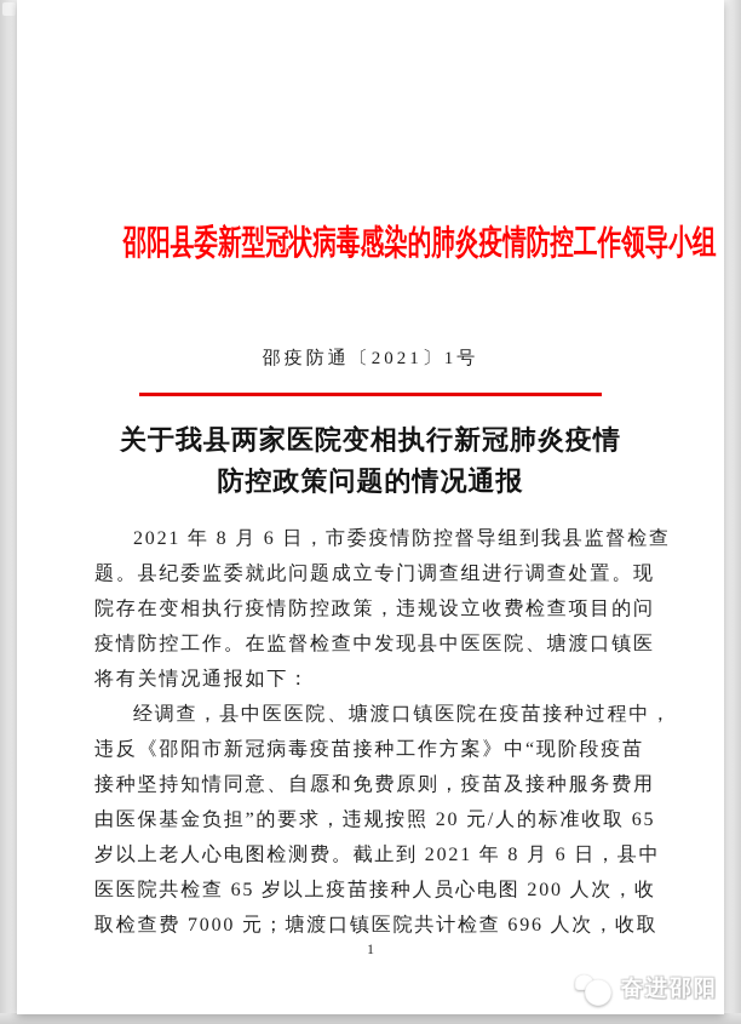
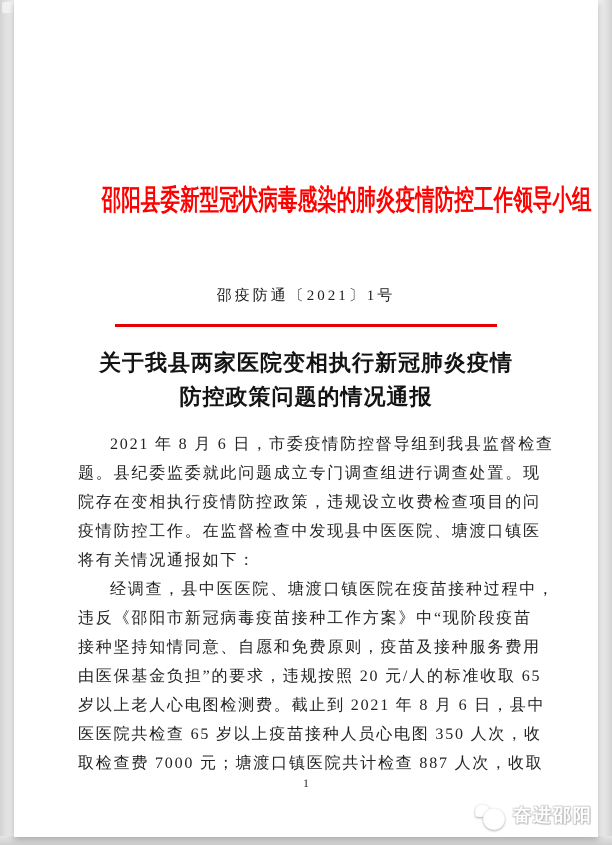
  邵阳县委新型冠状病毒感染的肺炎疫情防控工作领导小组
  邵疫防通〔2021〕1号
  关于我县两家医院变相执行新冠肺炎疫情
  防控政策问题的情况通报
  2021 年 8 月 6 日，市委疫情防控督导组到我县监督检查
  题。县纪委监委就此问题成立专门调查组进行调查处置。现
  院存在变相执行疫情防控政策，违规设立收费检查项目的问
  疫情防控工作。在监督检查中发现县中医医院、塘渡口镇医
  将有关情况通报如下：
  经调查，县中医医院、塘渡口镇医院在疫苗接种过程中，
  违反《邵阳市新冠病毒疫苗接种工作方案》中“现阶段疫苗
  接种坚持知情同意、自愿和免费原则，疫苗及接种服务费用
  由医保基金负担”的要求，违规按照 20 元/人的标准收取 65
  岁以上老人心电图检测费。截止到 2021 年 8 月 6 日，县中
- 医医院共检查 65 岁以上疫苗接种人员心电图 200 人次，收
+ 医医院共检查 65 岁以上疫苗接种人员心电图 350 人次，收
- 取检查费 7000 元；塘渡口镇医院共计检查 696 人次，收取
+ 取检查费 7000 元；塘渡口镇医院共计检查 887 人次，收取
  1
  奋进邵阳
